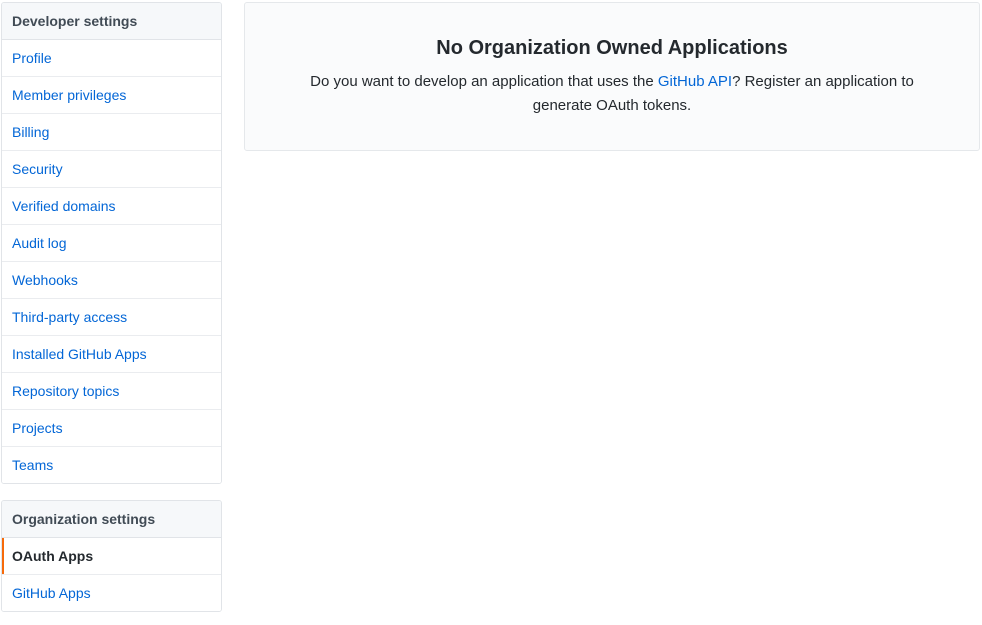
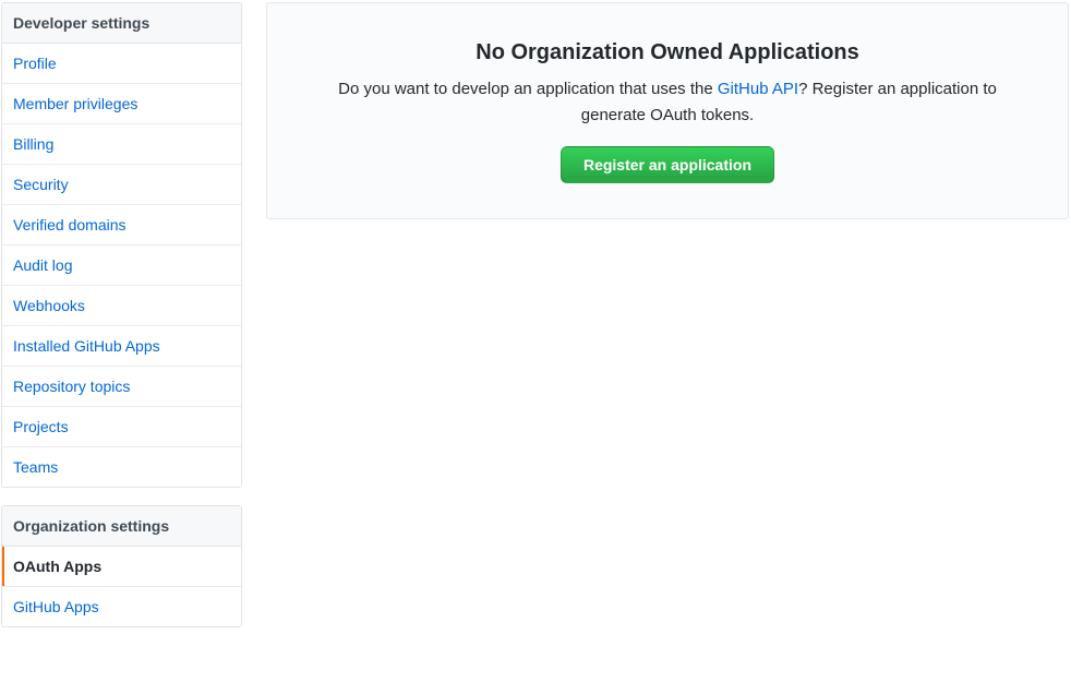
  Developer settings
  Profile
  Member privileges
  Billing
  Security
  Verified domains
  Audit log
  Webhooks
- Third-party access
  Installed GitHub Apps
  Repository topics
  Projects
  Teams
  Organization settings
  OAuth Apps
  GitHub Apps
  No Organization Owned Applications
  Do you want to develop an application that uses the GitHub API? Register an application to generate OAuth tokens.
+ Register an application
